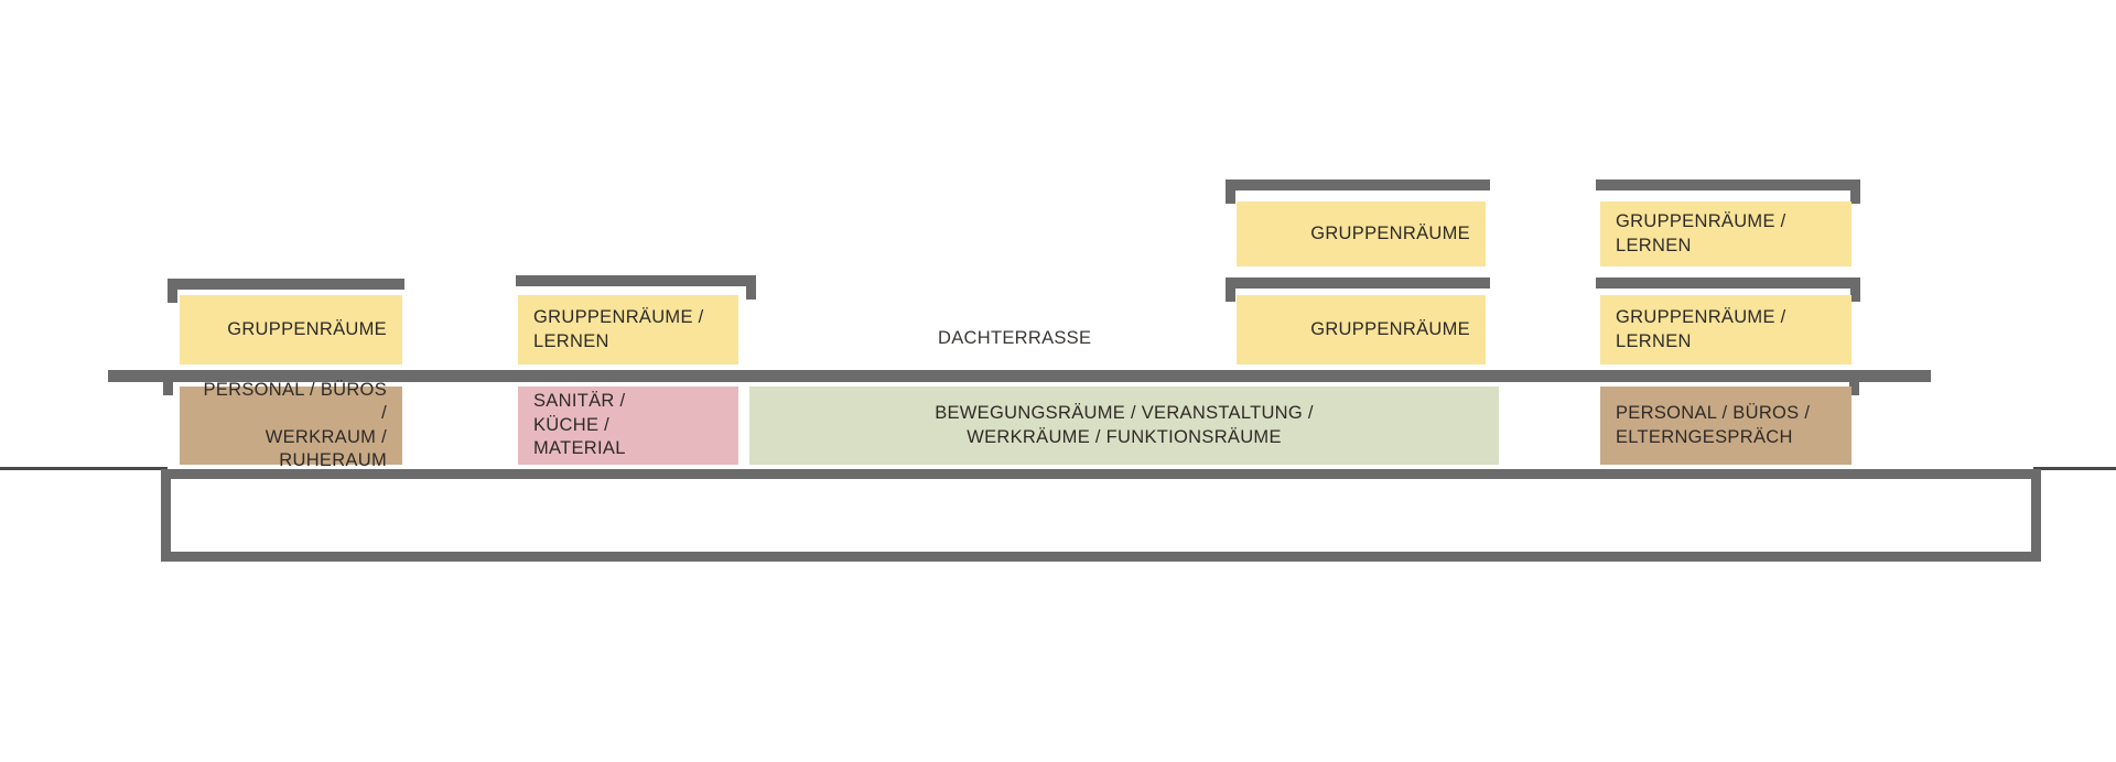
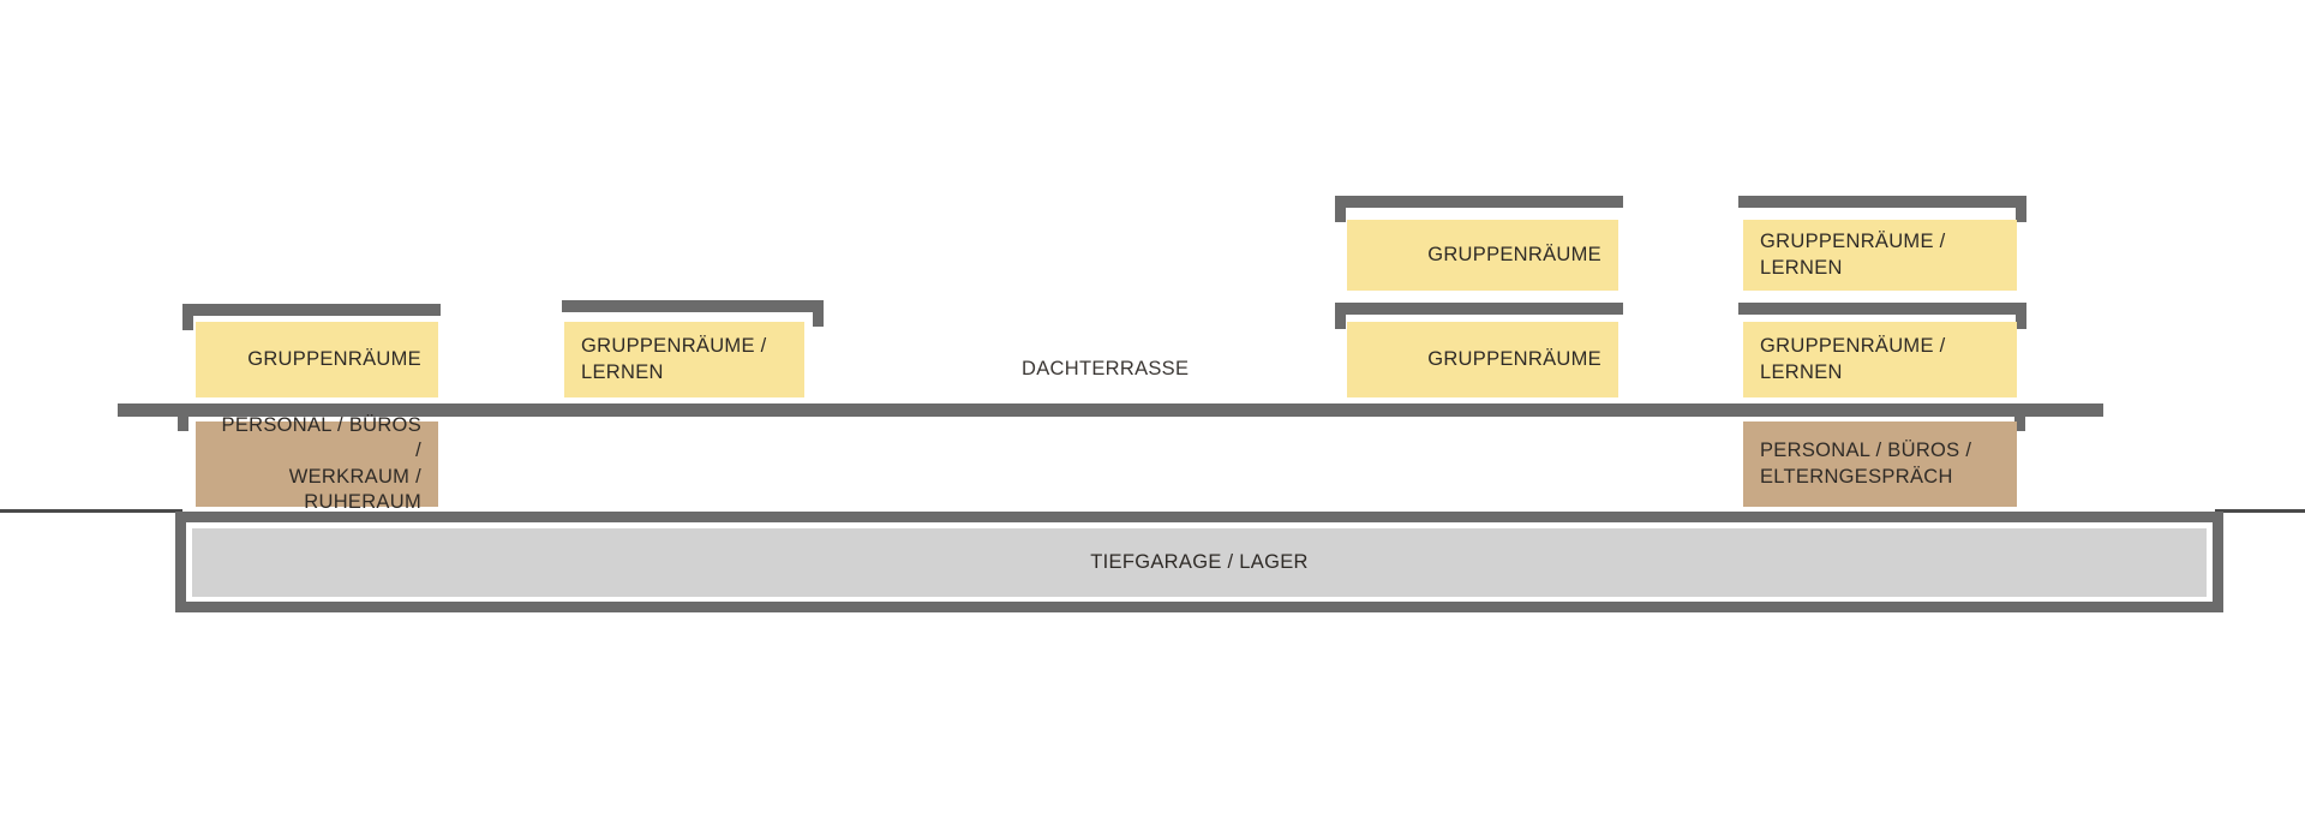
  GRUPPENRÄUME
  GRUPPENRÄUME /
  LERNEN
  GRUPPENRÄUME
  GRUPPENRÄUME /
  LERNEN
  GRUPPENRÄUME
  GRUPPENRÄUME /
  LERNEN
  DACHTERRASSE
  PERSONAL / BÜROS /
  WERKRAUM /
  RUHERAUM
- SANITÄR /
- KÜCHE /
- MATERIAL
- BEWEGUNGSRÄUME / VERANSTALTUNG /
- WERKRÄUME / FUNKTIONSRÄUME
  PERSONAL / BÜROS /
  ELTERNGESPRÄCH
+ TIEFGARAGE / LAGER
